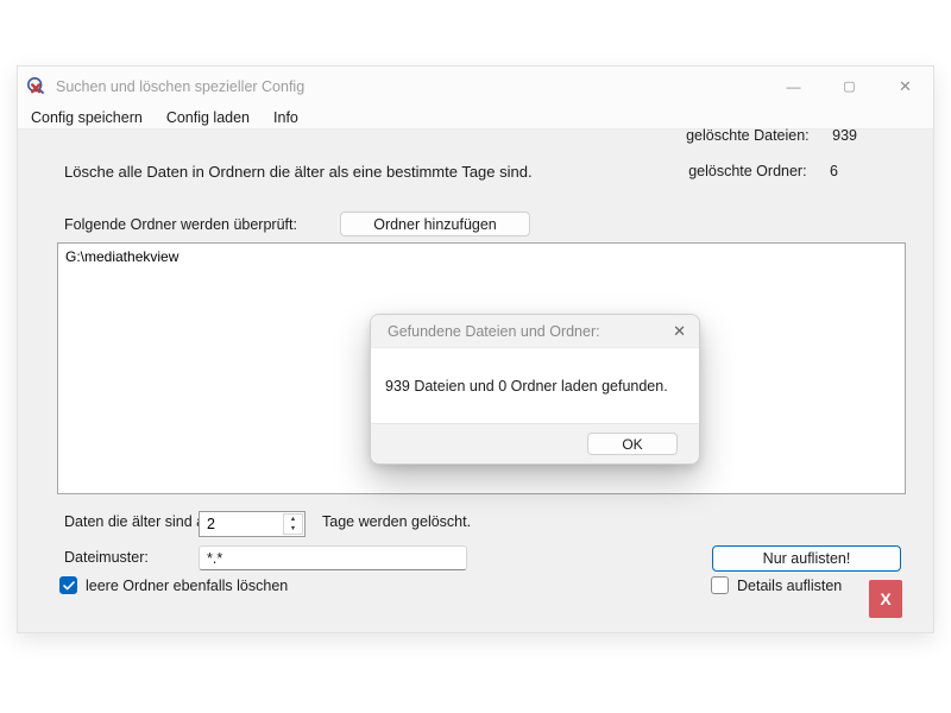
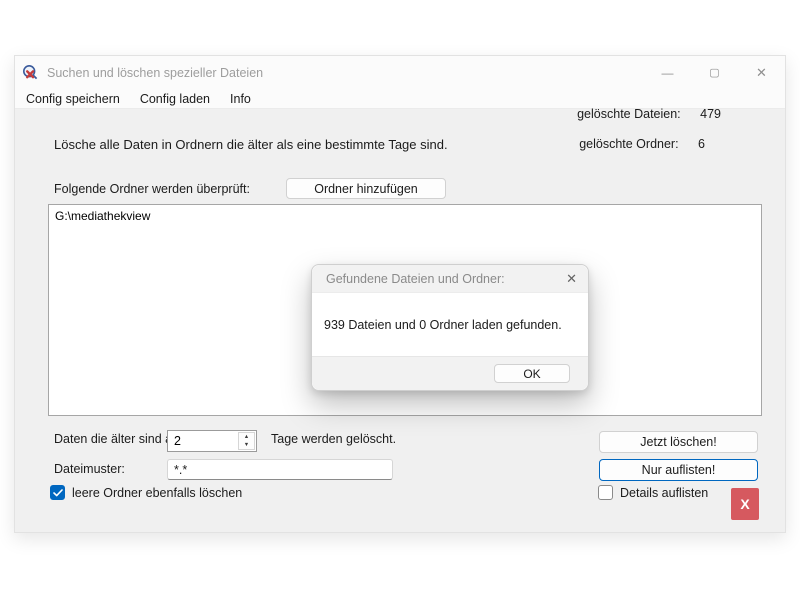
- Suchen und löschen spezieller Config
+ Suchen und löschen spezieller Dateien
  —
  ▢
  ✕
  Config speichern
  Config laden
  Info
- gelöschte Dateien: 939
+ gelöschte Dateien: 479
  gelöschte Ordner: 6
  Lösche alle Daten in Ordnern die älter als eine bestimmte Tage sind.
  Folgende Ordner werden überprüft:
  Ordner hinzufügen
  G:\mediathekview
  Daten die älter sind
  2
  Tage werden gelöscht.
+ Jetzt löschen!
  Dateimuster:
  *.*
  Nur auflisten!
  leere Ordner ebenfalls löschen
  Details auflisten
  X
  Gefundene Dateien und Ordner:
  ✕
  939 Dateien und 0 Ordner laden gefunden.
  OK
